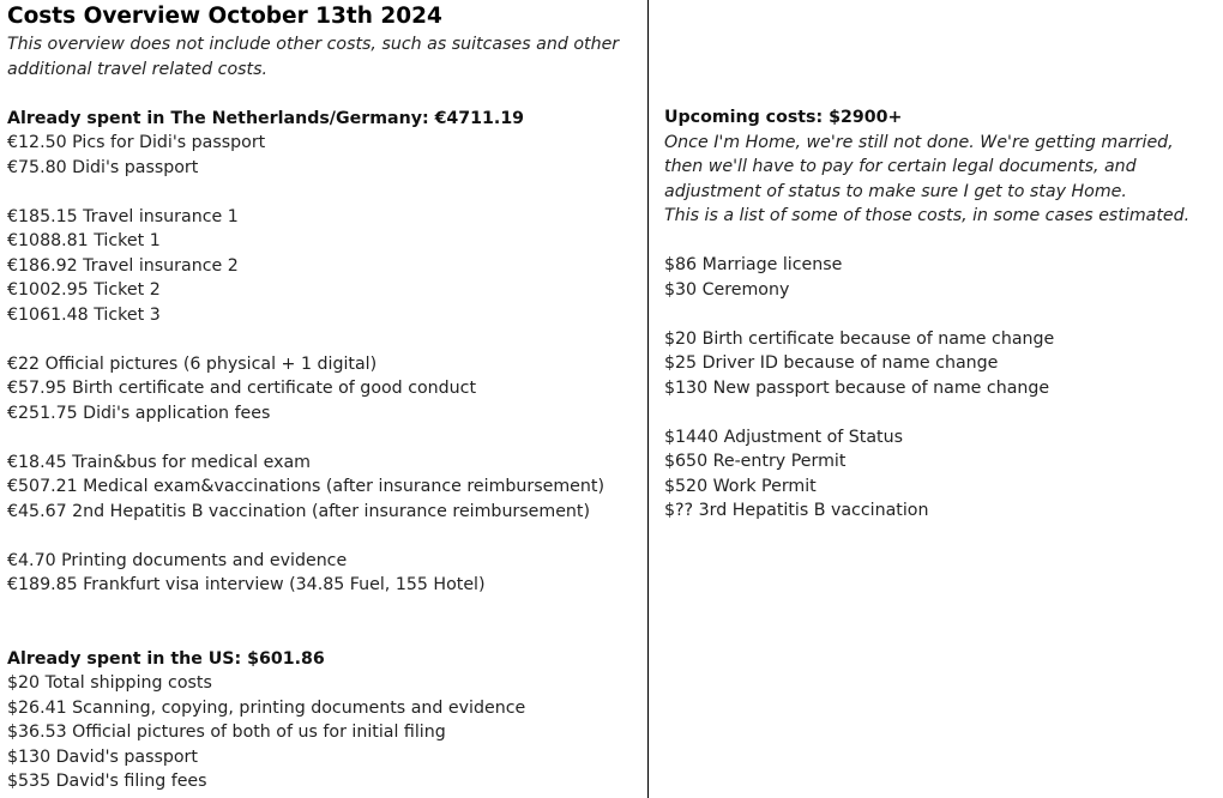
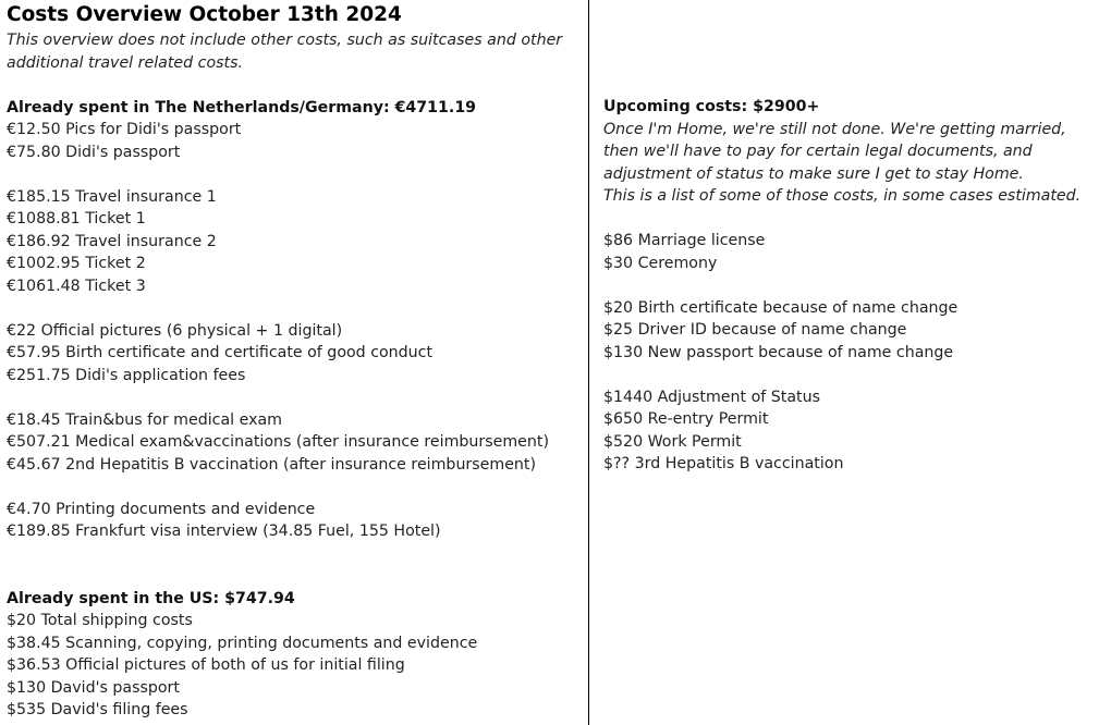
  Costs Overview October 13th 2024
  This overview does not include other costs, such as suitcases and other
  additional travel related costs.
  Already spent in The Netherlands/Germany: €4711.19
  €12.50 Pics for Didi's passport
  €75.80 Didi's passport
  €185.15 Travel insurance 1
  €1088.81 Ticket 1
  €186.92 Travel insurance 2
  €1002.95 Ticket 2
  €1061.48 Ticket 3
  €22 Official pictures (6 physical + 1 digital)
  €57.95 Birth certificate and certificate of good conduct
  €251.75 Didi's application fees
  €18.45 Train&bus for medical exam
  €507.21 Medical exam&vaccinations (after insurance reimbursement)
  €45.67 2nd Hepatitis B vaccination (after insurance reimbursement)
  €4.70 Printing documents and evidence
  €189.85 Frankfurt visa interview (34.85 Fuel, 155 Hotel)
- Already spent in the US: $601.86
+ Already spent in the US: $747.94
  $20 Total shipping costs
- $26.41 Scanning, copying, printing documents and evidence
+ $38.45 Scanning, copying, printing documents and evidence
  $36.53 Official pictures of both of us for initial filing
  $130 David's passport
  $535 David's filing fees
  Upcoming costs: $2900+
  Once I'm Home, we're still not done. We're getting married,
  then we'll have to pay for certain legal documents, and
  adjustment of status to make sure I get to stay Home.
  This is a list of some of those costs, in some cases estimated.
  $86 Marriage license
  $30 Ceremony
  $20 Birth certificate because of name change
  $25 Driver ID because of name change
  $130 New passport because of name change
  $1440 Adjustment of Status
  $650 Re-entry Permit
  $520 Work Permit
  $?? 3rd Hepatitis B vaccination
